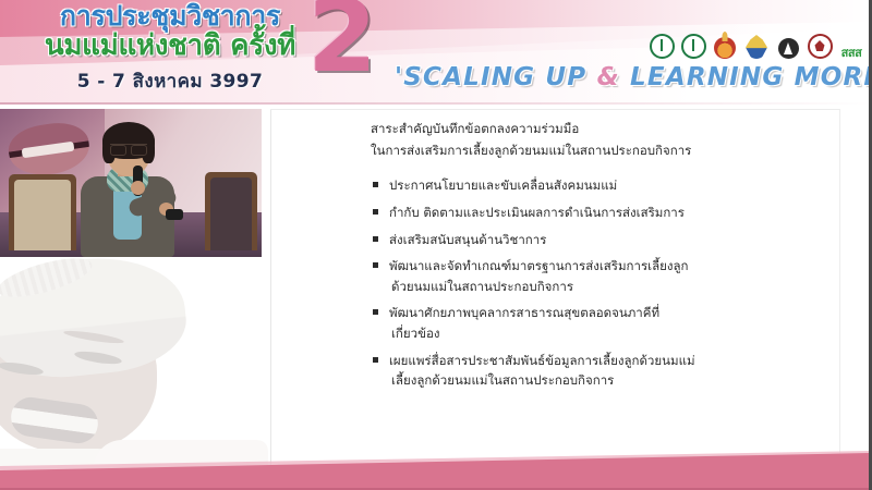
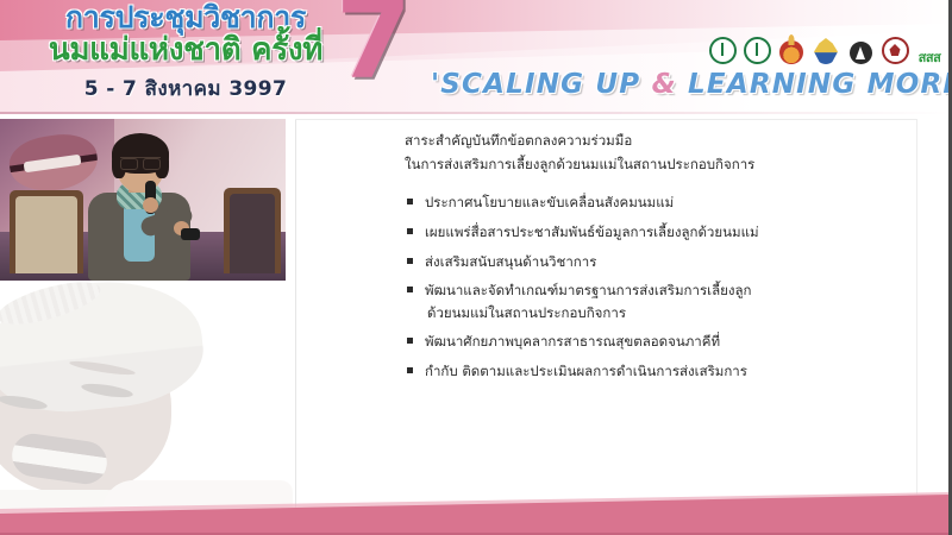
  การประชุมวิชาการ
  นมแม่แห่งชาติ ครั้งที่
  5 - 7 สิงหาคม 3997
- 2
+ 7
  'SCALING UP & LEARNING MOR
  สสส
  สาระสำคัญบันทึกข้อตกลงความร่วมมือ
  ในการส่งเสริมการเลี้ยงลูกด้วยนมแม่ในสถานประกอบกิจการ
  ประกาศนโยบายและขับเคลื่อนสังคมนมแม่
- กำกับ ติดตามและประเมินผลการดำเนินการส่งเสริมการ
+ เผยแพร่สื่อสารประชาสัมพันธ์ข้อมูลการเลี้ยงลูกด้วยนมแม่
  ส่งเสริมสนับสนุนด้านวิชาการ
  พัฒนาและจัดทำเกณฑ์มาตรฐานการส่งเสริมการเลี้ยงลูก
  ด้วยนมแม่ในสถานประกอบกิจการ
  พัฒนาศักยภาพบุคลากรสาธารณสุขตลอดจนภาคีที่
- เกี่ยวข้อง
- เผยแพร่สื่อสารประชาสัมพันธ์ข้อมูลการเลี้ยงลูกด้วยนมแม่
+ กำกับ ติดตามและประเมินผลการดำเนินการส่งเสริมการ
- เลี้ยงลูกด้วยนมแม่ในสถานประกอบกิจการ
